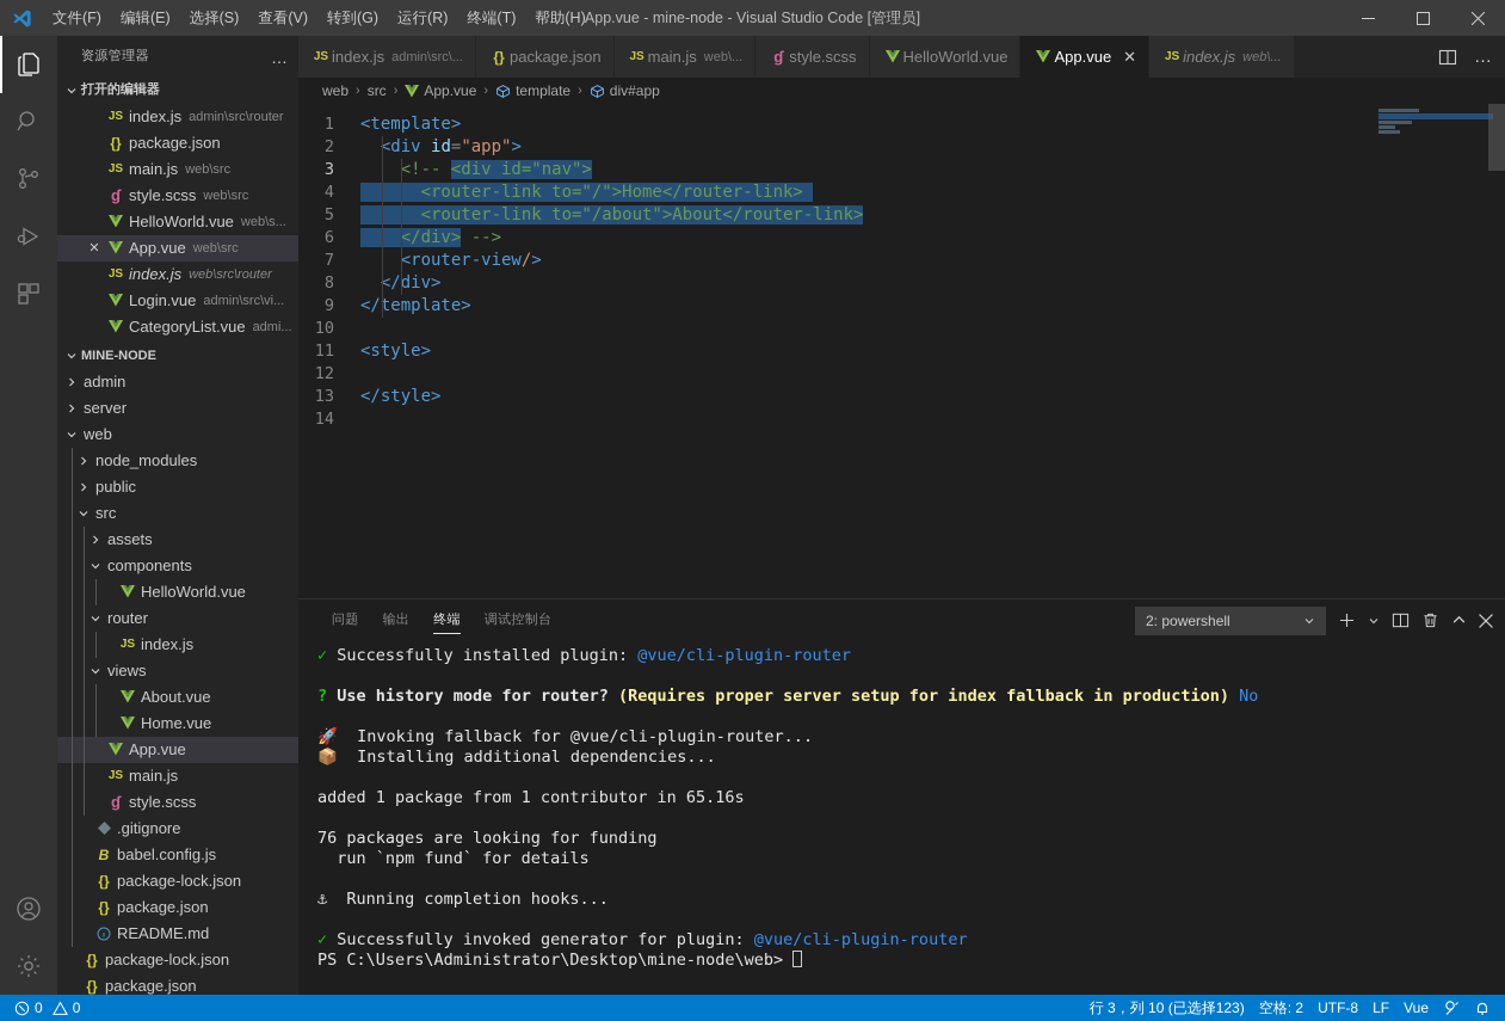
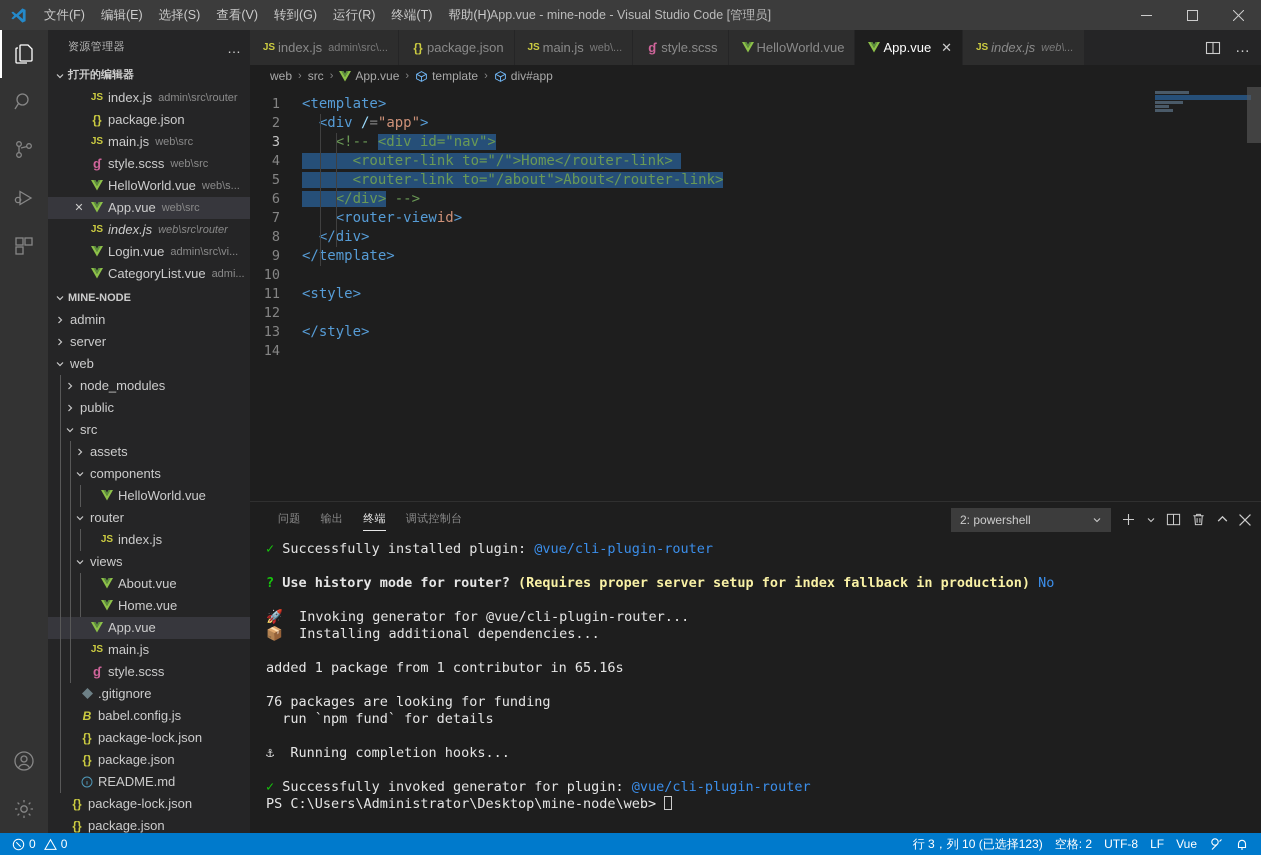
  文件(F)
  编辑(E)
  选择(S)
  查看(V)
  转到(G)
  运行(R)
  终端(T)
  帮助(H)
  App.vue - mine-node - Visual Studio Code [管理员]
  资源管理器
  …
  打开的编辑器
  JS
  index.js
  admin\src\router
  {}
  package.json
  JS
  main.js
  web\src
  ɠ
  style.scss
  web\src
  HelloWorld.vue
  web\s...
  ✕
  App.vue
  web\src
  JS
  index.js
  web\src\router
  Login.vue
  admin\src\vi...
  CategoryList.vue
  admi...
  MINE-NODE
  admin
  server
  web
  node_modules
  public
  src
  assets
  components
  HelloWorld.vue
  router
  JS
  index.js
  views
  About.vue
  Home.vue
  App.vue
  JS
  main.js
  ɠ
  style.scss
  .gitignore
  B
  babel.config.js
  {}
  package-lock.json
  {}
  package.json
  README.md
  {}
  package-lock.json
  {}
  package.json
  JS
  index.js
  admin\src\...
  {}
  package.json
  JS
  main.js
  web\...
  ɠ
  style.scss
  HelloWorld.vue
  App.vue
  ✕
  JS
  index.js
  web\...
  …
  web
  ›
  src
  ›
  App.vue
  ›
  template
  ›
  div#app
  1
  <template>
  2
- <div id="app">
+ <div /="app">
  3
  <!-- <div id="nav">
  4
  <router-link to="/">Home</router-link>
  5
  <router-link to="/about">About</router-link>
  6
  </div> -->
  7
- <router-view/>
+ <router-viewid>
  8
  </div>
  9
  </template>
  10
  11
  <style>
  12
  13
  </style>
  14
  问题
  输出
  终端
  调试控制台
  2: powershell
  ✓ Successfully installed plugin: @vue/cli-plugin-router
  ? Use history mode for router? (Requires proper server setup for index fallback in production) No
- 🚀 Invoking fallback for @vue/cli-plugin-router...
+ 🚀 Invoking generator for @vue/cli-plugin-router...
  📦 Installing additional dependencies...
  added 1 package from 1 contributor in 65.16s
  76 packages are looking for funding
  run `npm fund` for details
  ⚓ Running completion hooks...
  ✓ Successfully invoked generator for plugin: @vue/cli-plugin-router
  PS C:\Users\Administrator\Desktop\mine-node\web>
  0
  0
  行 3，列 10 (已选择123)
  空格: 2
  UTF-8
  LF
  Vue
